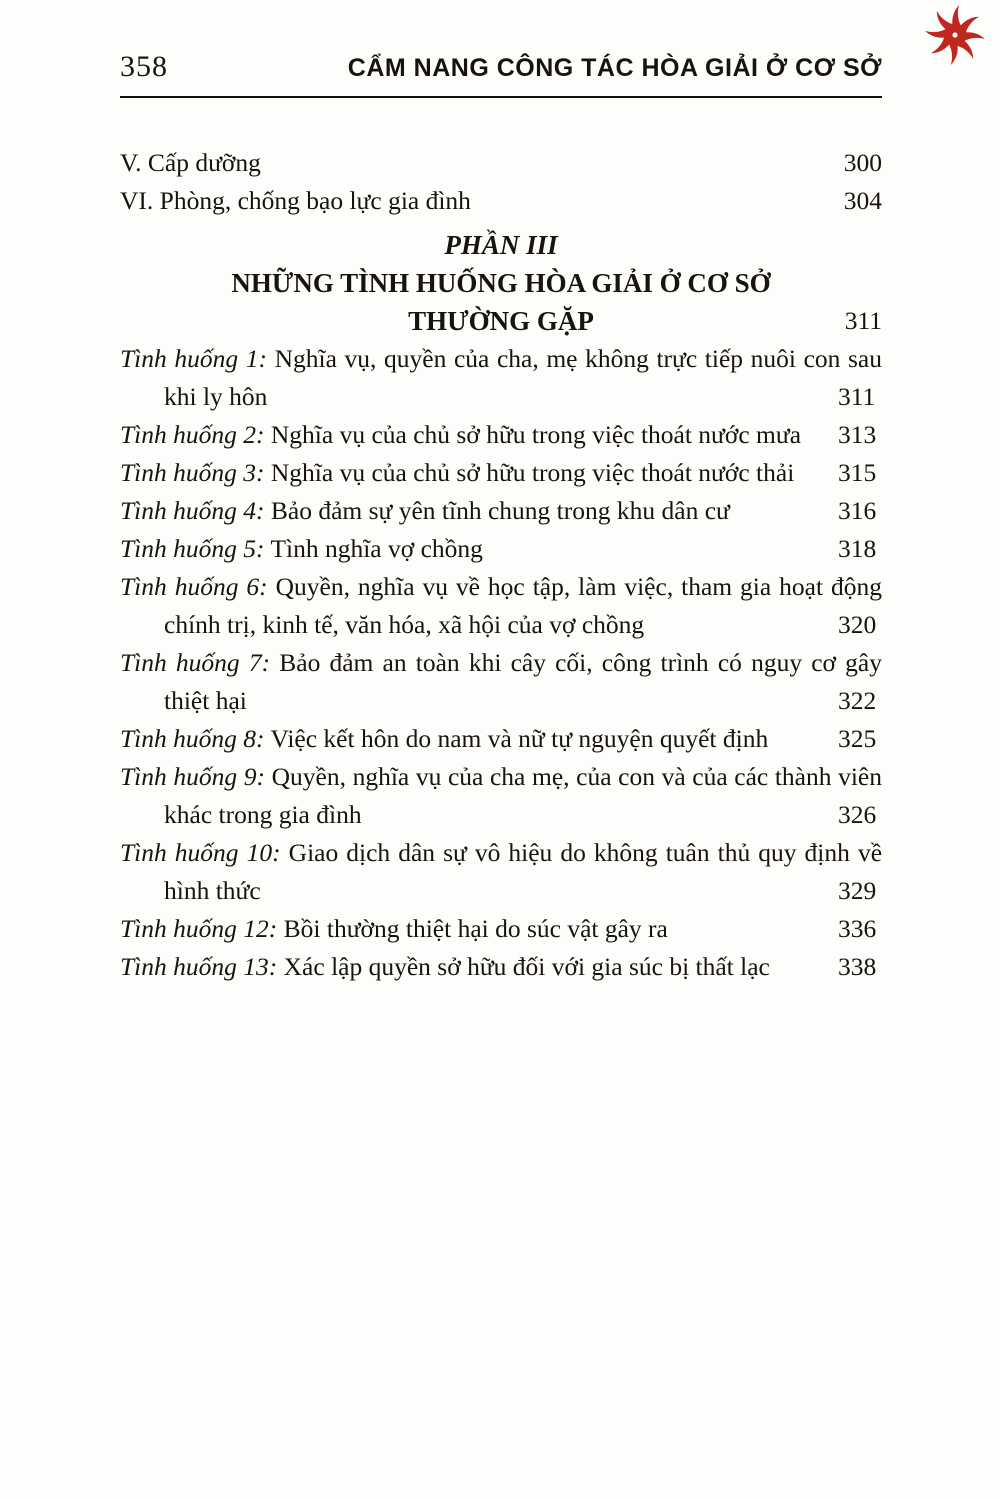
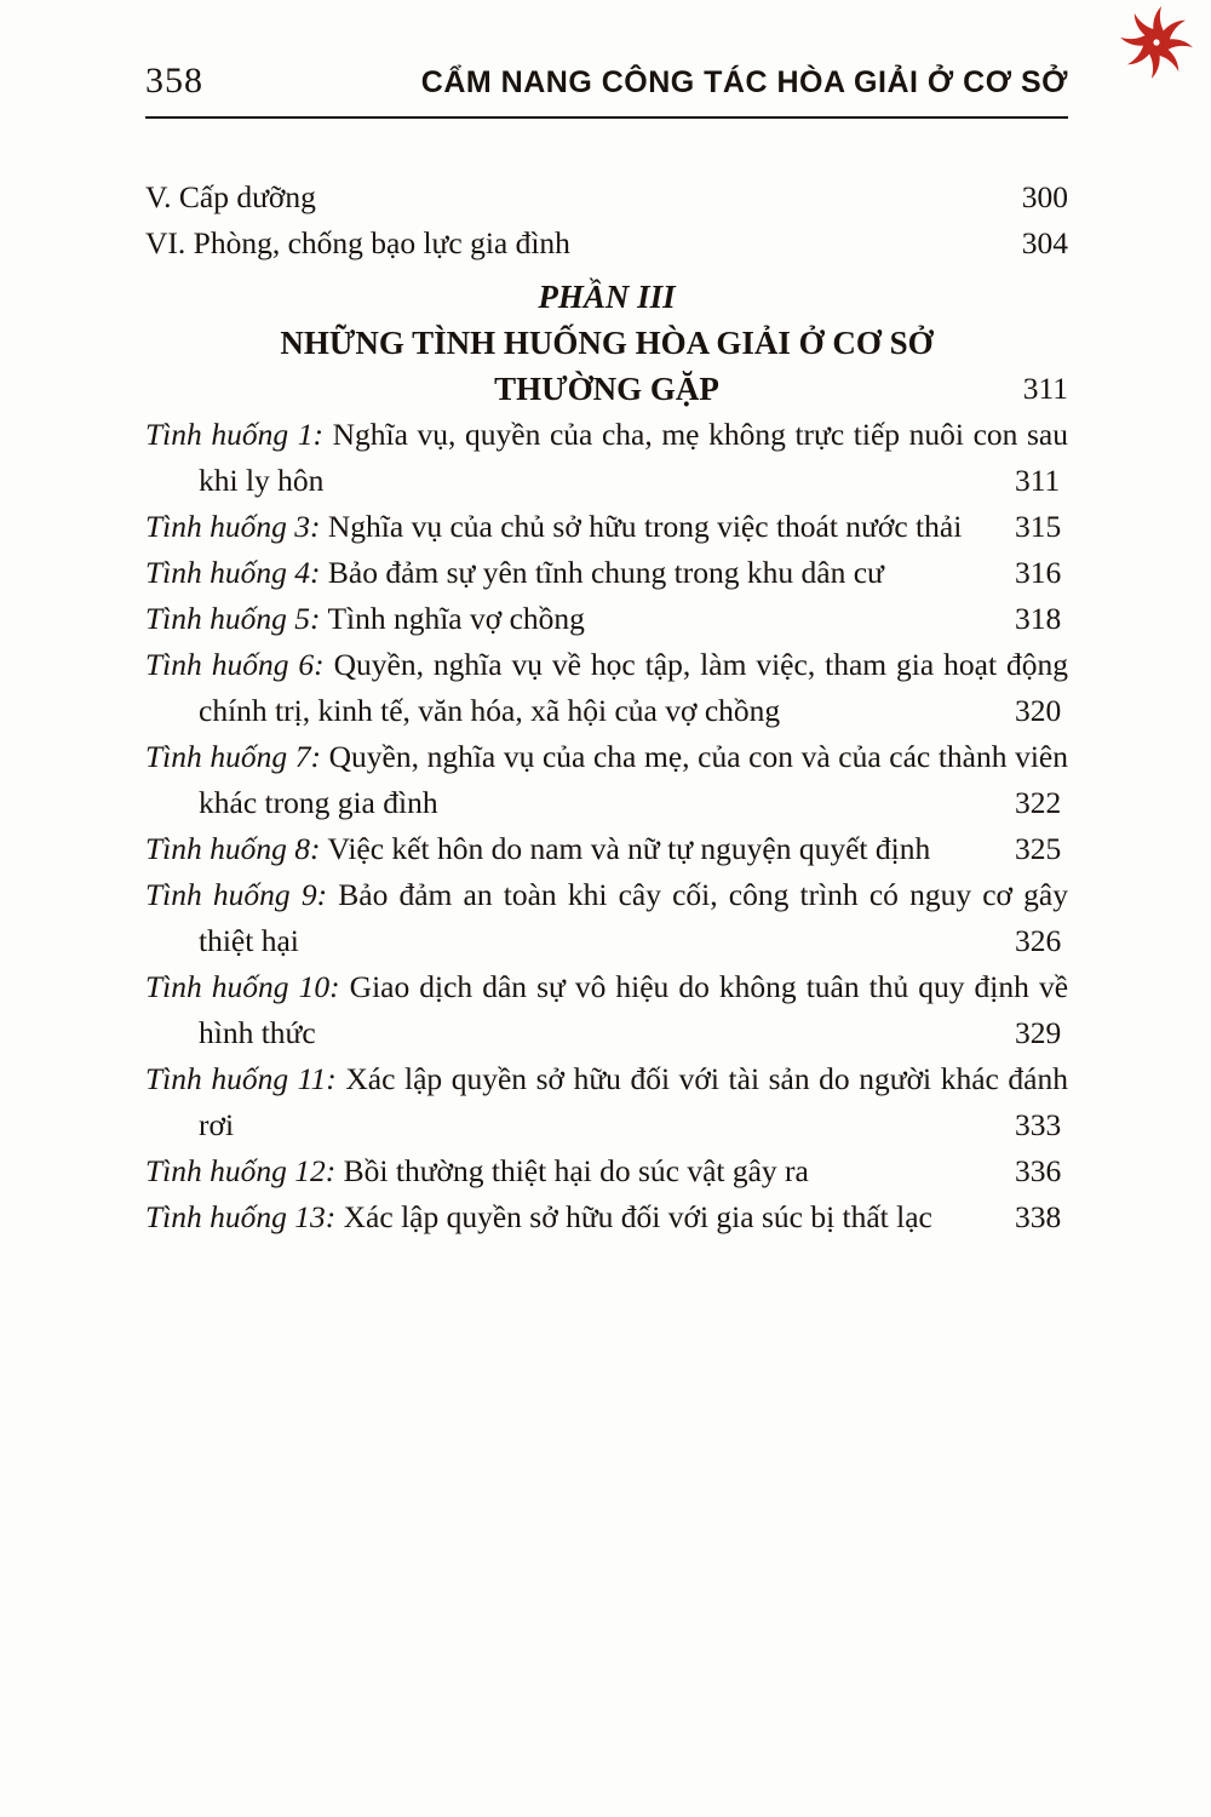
  358
  CẨM NANG CÔNG TÁC HÒA GIẢI Ở CƠ SỞ
  V. Cấp dưỡng
  300
  VI. Phòng, chống bạo lực gia đình
  304
  PHẦN III
  NHỮNG TÌNH HUỐNG HÒA GIẢI Ở CƠ SỞ
  THƯỜNG GẶP
  311
  Tình huống 1: Nghĩa vụ, quyền của cha, mẹ không trực tiếp nuôi con sau khi ly hôn
  311
- Tình huống 2: Nghĩa vụ của chủ sở hữu trong việc thoát nước mưa
- 313
  Tình huống 3: Nghĩa vụ của chủ sở hữu trong việc thoát nước thải
  315
  Tình huống 4: Bảo đảm sự yên tĩnh chung trong khu dân cư
  316
  Tình huống 5: Tình nghĩa vợ chồng
  318
  Tình huống 6: Quyền, nghĩa vụ về học tập, làm việc, tham gia hoạt động chính trị, kinh tế, văn hóa, xã hội của vợ chồng
  320
- Tình huống 7: Bảo đảm an toàn khi cây cối, công trình có nguy cơ gây thiệt hại
+ Tình huống 7: Quyền, nghĩa vụ của cha mẹ, của con và của các thành viên khác trong gia đình
  322
  Tình huống 8: Việc kết hôn do nam và nữ tự nguyện quyết định
  325
- Tình huống 9: Quyền, nghĩa vụ của cha mẹ, của con và của các thành viên khác trong gia đình
+ Tình huống 9: Bảo đảm an toàn khi cây cối, công trình có nguy cơ gây thiệt hại
  326
  Tình huống 10: Giao dịch dân sự vô hiệu do không tuân thủ quy định về hình thức
  329
+ Tình huống 11: Xác lập quyền sở hữu đối với tài sản do người khác đánh rơi
+ 333
  Tình huống 12: Bồi thường thiệt hại do súc vật gây ra
  336
  Tình huống 13: Xác lập quyền sở hữu đối với gia súc bị thất lạc
  338
